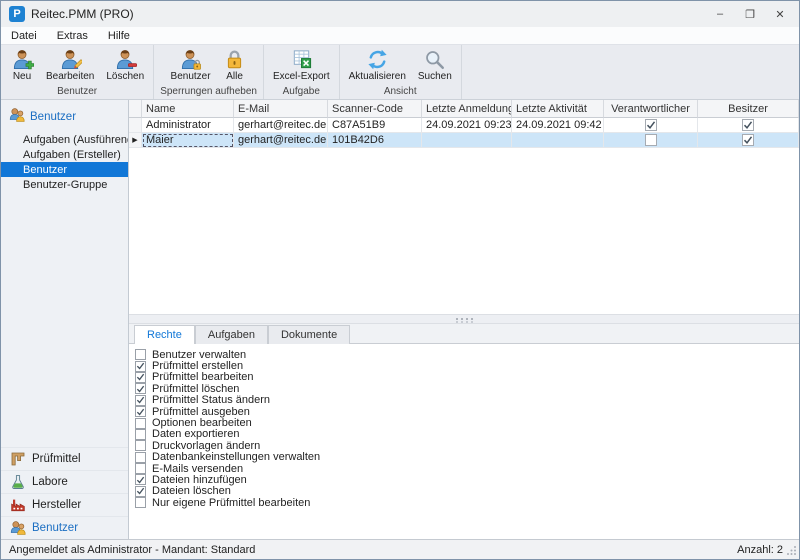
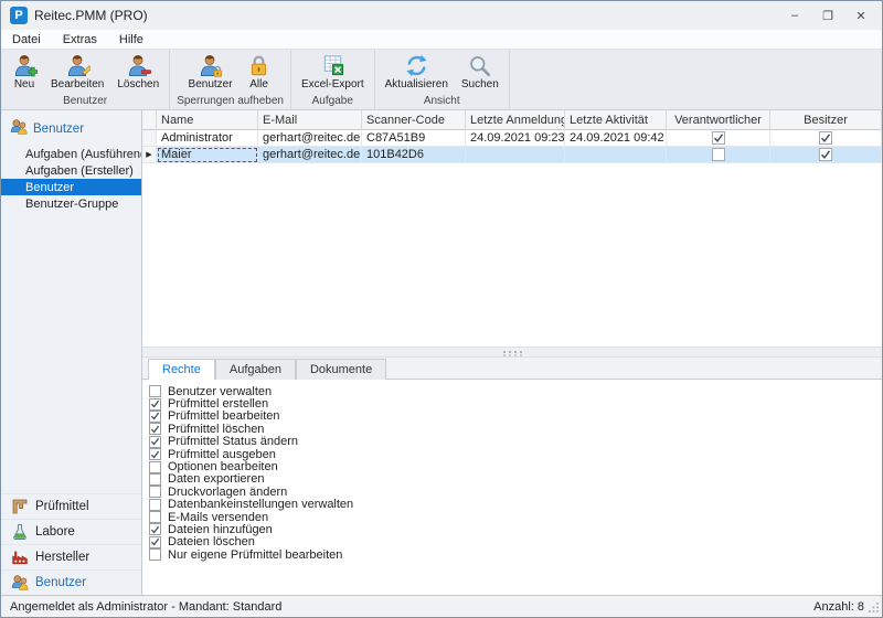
  P
  Reitec.PMM (PRO)
  –
  ❐
  ✕
  Datei
  Extras
  Hilfe
  Neu
  Bearbeiten
  Löschen
  Benutzer
  Benutzer
  Alle
  Sperrungen aufheben
  Excel-Export
  Aufgabe
  Aktualisieren
  Suchen
  Ansicht
  Benutzer
  Aufgaben (Ausführen
  Aufgaben (Ersteller)
  Benutzer
  Benutzer-Gruppe
  Prüfmittel
  Labore
  Hersteller
  Benutzer
  Name
  E-Mail
  Scanner-Code
  Letzte Anmeldung
  Letzte Aktivität
  Verantwortlicher
  Besitzer
  Administrator
  gerhart@reitec.de
  C87A51B9
  24.09.2021 09:23
  24.09.2021 09:42
  Maier
  gerhart@reitec.de
  101B42D6
  Rechte
  Aufgaben
  Dokumente
  Benutzer verwalten
  Prüfmittel erstellen
  Prüfmittel bearbeiten
  Prüfmittel löschen
  Prüfmittel Status ändern
  Prüfmittel ausgeben
  Optionen bearbeiten
  Daten exportieren
  Druckvorlagen ändern
  Datenbankeinstellungen verwalten
  E-Mails versenden
  Dateien hinzufügen
  Dateien löschen
  Nur eigene Prüfmittel bearbeiten
  Angemeldet als Administrator - Mandant: Standard
- Anzahl: 2
+ Anzahl: 8
